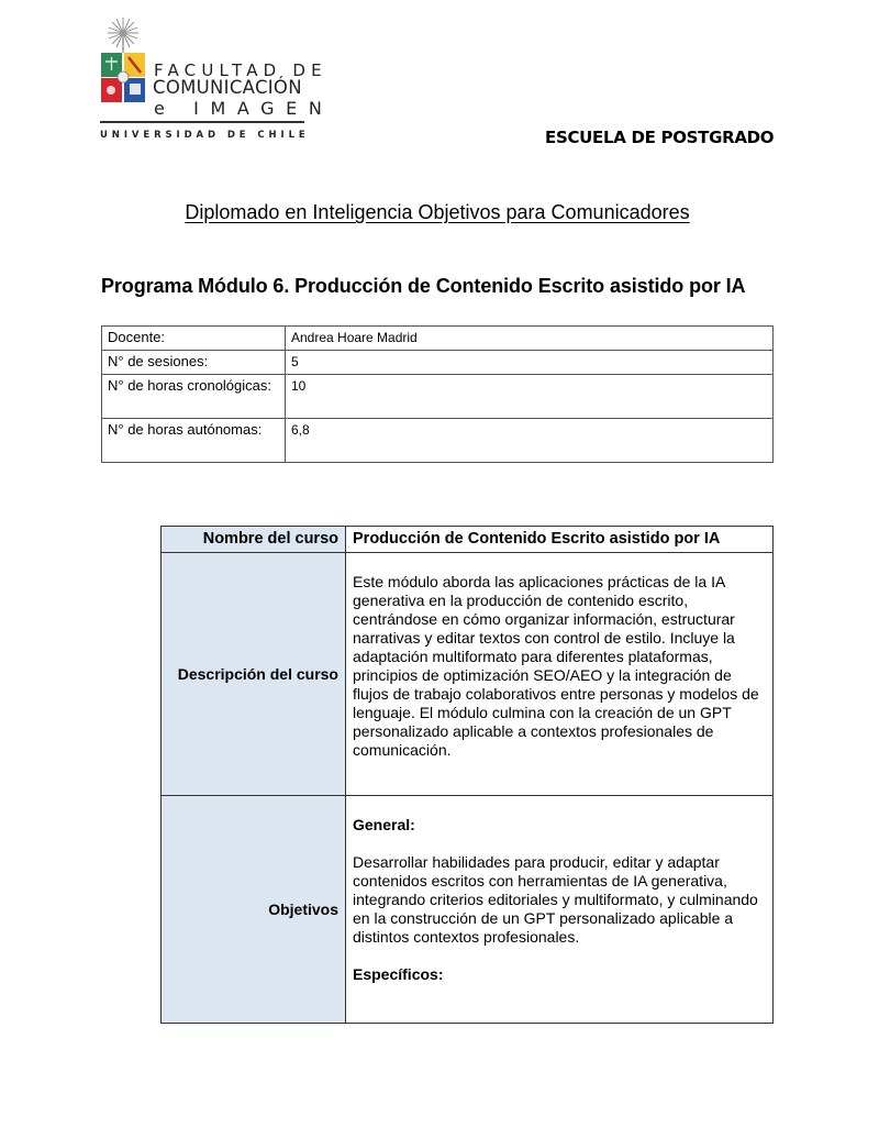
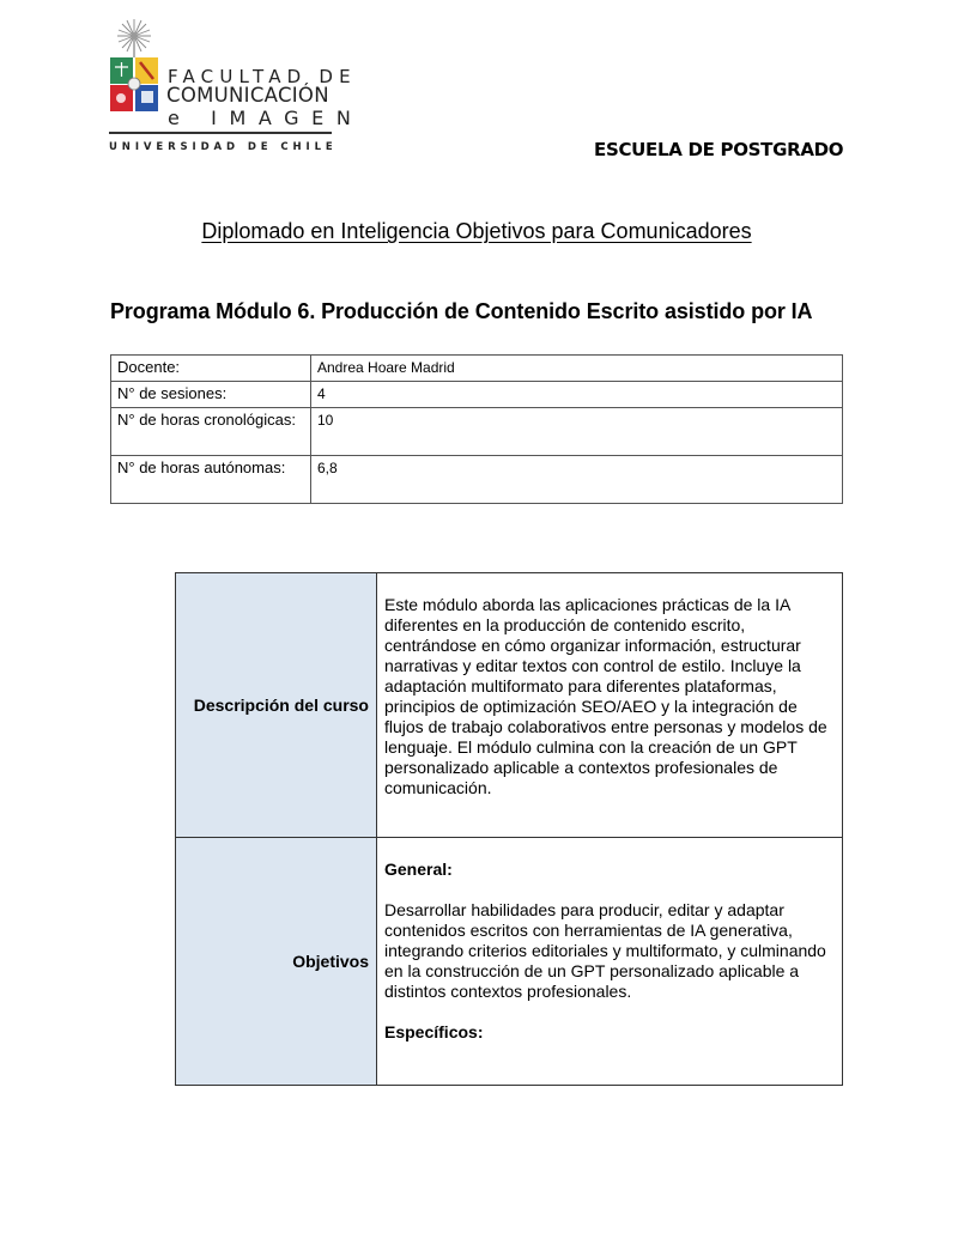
  FACULTAD DE
  COMUNICACIÓN
  e IMAGEN
  UNIVERSIDAD DE CHILE
  ESCUELA DE POSTGRADO
  Diplomado en Inteligencia Objetivos para Comunicadores
  Programa Módulo 6. Producción de Contenido Escrito asistido por IA
  Docente:	Andrea Hoare Madrid
- N° de sesiones:	5
+ N° de sesiones:	4
  N° de horas cronológicas:	10
  N° de horas autónomas:	6,8
- Nombre del curso	Producción de Contenido Escrito asistido por IA
- Descripción del curso	Este módulo aborda las aplicaciones prácticas de la IA generativa en la producción de contenido escrito, centrándose en cómo organizar información, estructurar narrativas y editar textos con control de estilo. Incluye la adaptación multiformato para diferentes plataformas, principios de optimización SEO/AEO y la integración de flujos de trabajo colaborativos entre personas y modelos de lenguaje. El módulo culmina con la creación de un GPT personalizado aplicable a contextos profesionales de comunicación.
+ Descripción del curso	Este módulo aborda las aplicaciones prácticas de la IA diferentes en la producción de contenido escrito, centrándose en cómo organizar información, estructurar narrativas y editar textos con control de estilo. Incluye la adaptación multiformato para diferentes plataformas, principios de optimización SEO/AEO y la integración de flujos de trabajo colaborativos entre personas y modelos de lenguaje. El módulo culmina con la creación de un GPT personalizado aplicable a contextos profesionales de comunicación.
  Objetivos	General: Desarrollar habilidades para producir, editar y adaptar contenidos escritos con herramientas de IA generativa, integrando criterios editoriales y multiformato, y culminando en la construcción de un GPT personalizado aplicable a distintos contextos profesionales. Específicos:
